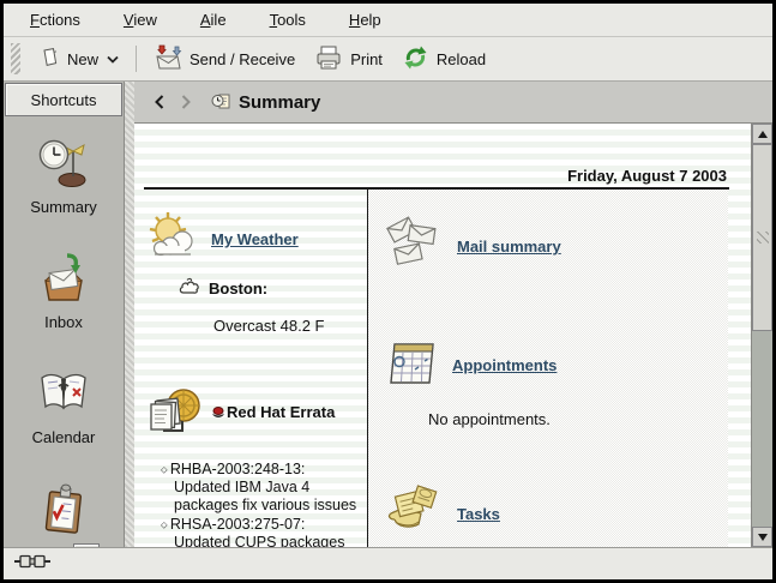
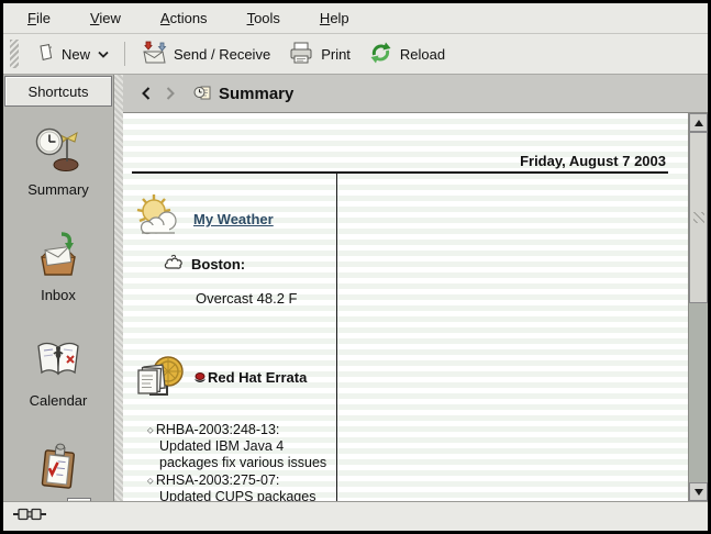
- Fctions
+ File
  View
- Aile
+ Actions
  Tools
  Help
  New
  Send / Receive
  Print
  Reload
  Shortcuts
  Summary
  Inbox
  Calendar
  Summary
  Friday, August 7 2003
  My Weather
  Boston:
  Overcast 48.2 F
  Red Hat Errata
  RHBA-2003:248-13: Updated IBM Java 4 packages fix various issues
- Mail summary
- Appointments
- No appointments.
- Tasks
